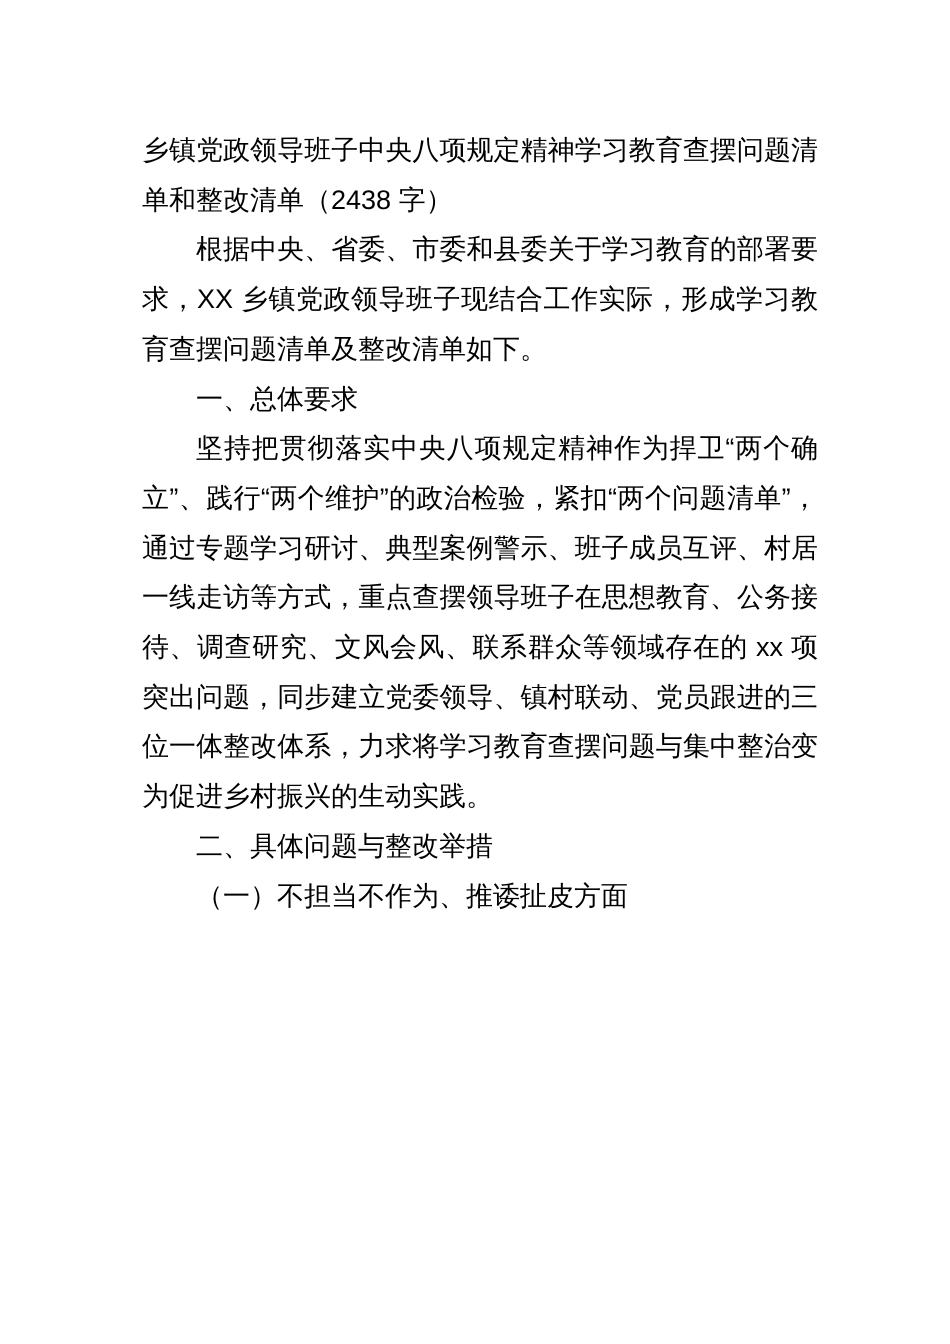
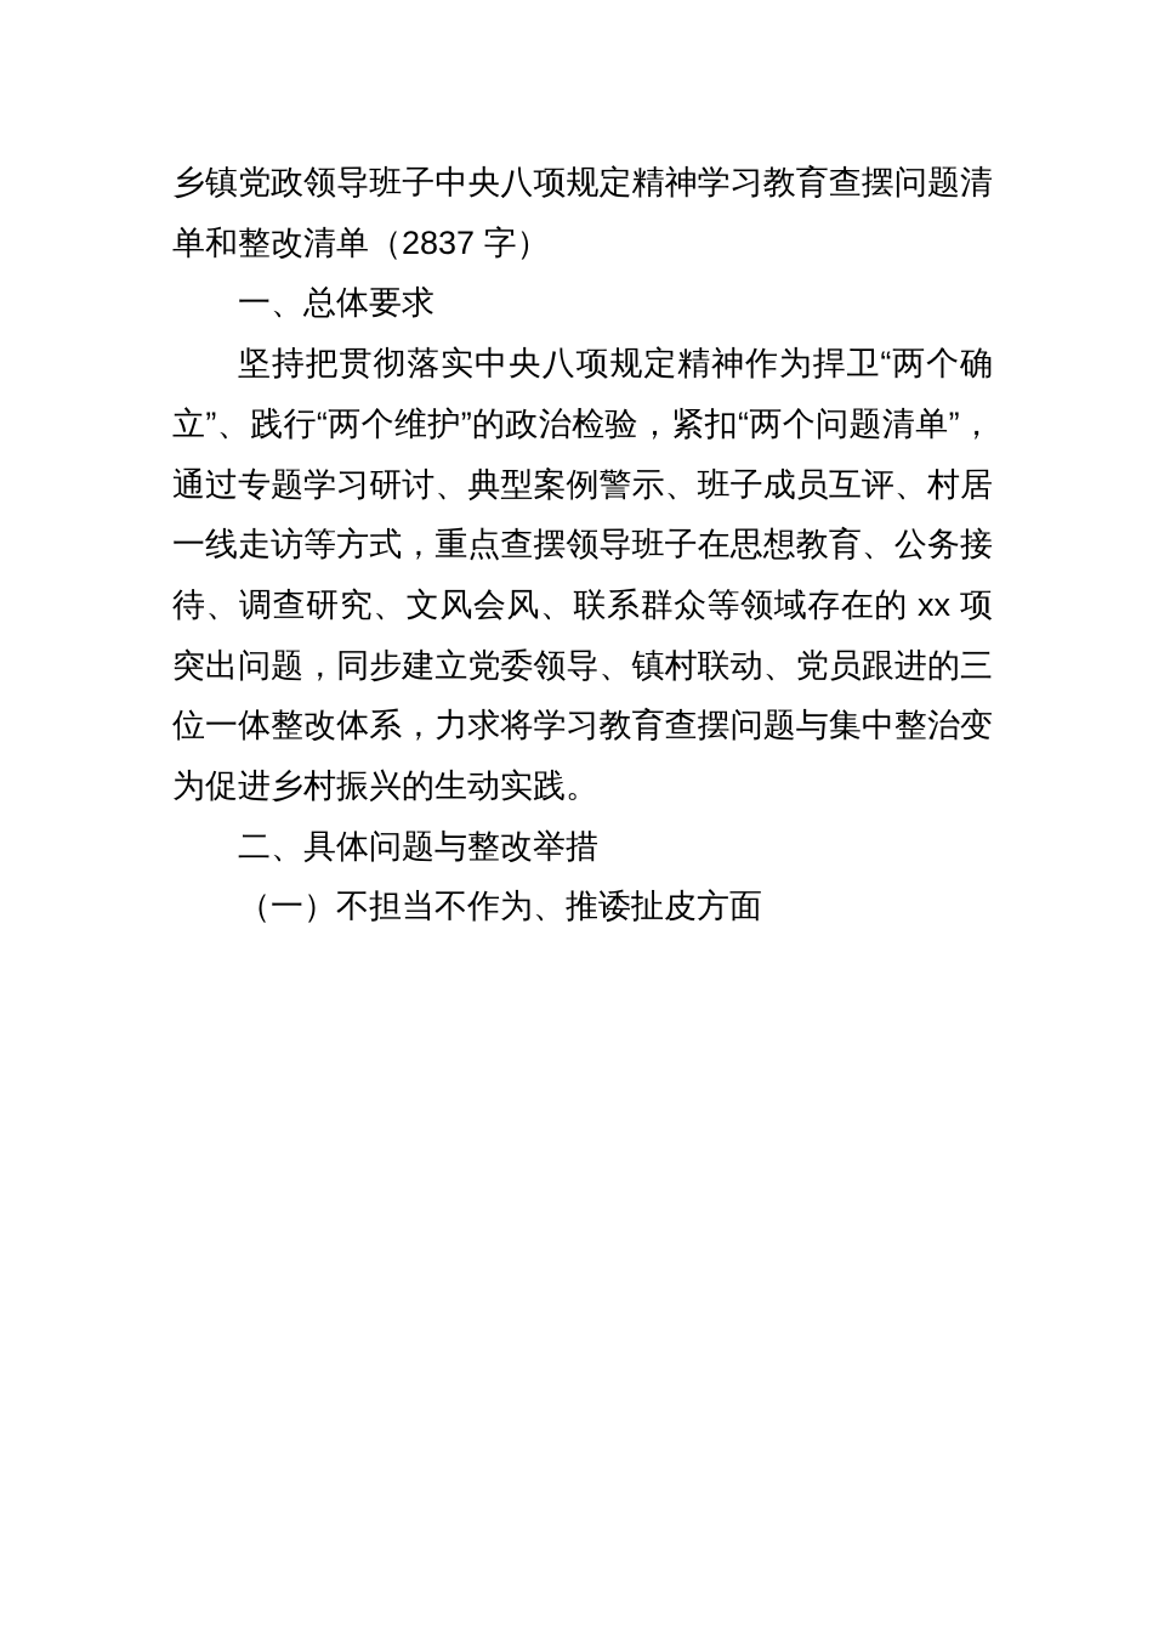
- 乡镇党政领导班子中央八项规定精神学习教育查摆问题清单和整改清单（2438 字）
+ 乡镇党政领导班子中央八项规定精神学习教育查摆问题清单和整改清单（2837 字）
- 根据中央、省委、市委和县委关于学习教育的部署要求，XX 乡镇党政领导班子现结合工作实际，形成学习教育查摆问题清单及整改清单如下。
  一、总体要求
  坚持把贯彻落实中央八项规定精神作为捍卫“两个确立”、践行“两个维护”的政治检验，紧扣“两个问题清单”，通过专题学习研讨、典型案例警示、班子成员互评、村居一线走访等方式，重点查摆领导班子在思想教育、公务接待、调查研究、文风会风、联系群众等领域存在的 xx 项突出问题，同步建立党委领导、镇村联动、党员跟进的三位一体整改体系，力求将学习教育查摆问题与集中整治变为促进乡村振兴的生动实践。
  二、具体问题与整改举措
  （一）不担当不作为、推诿扯皮方面
